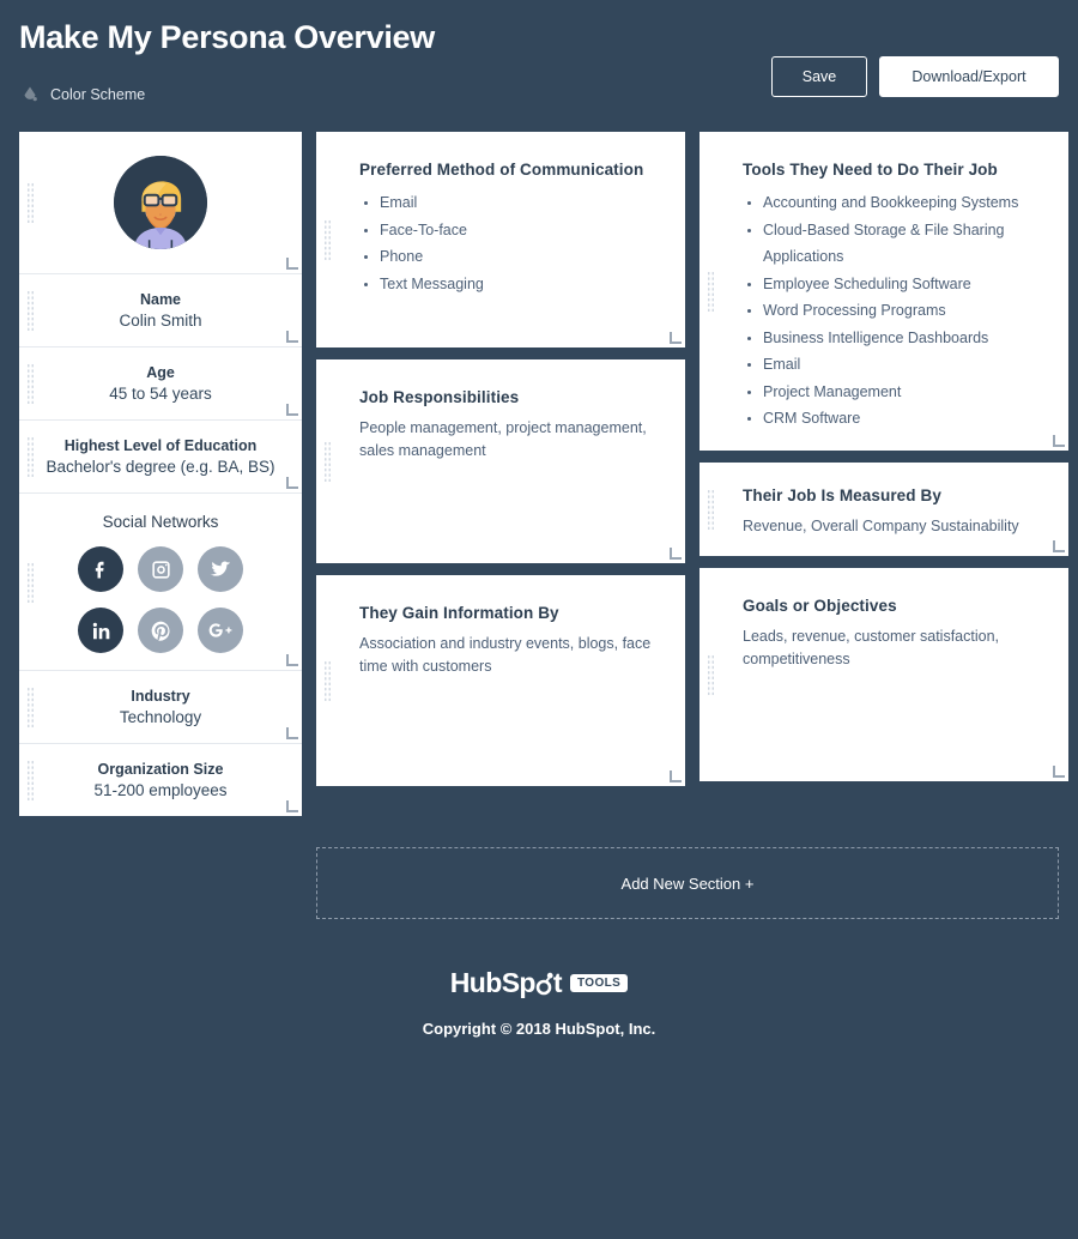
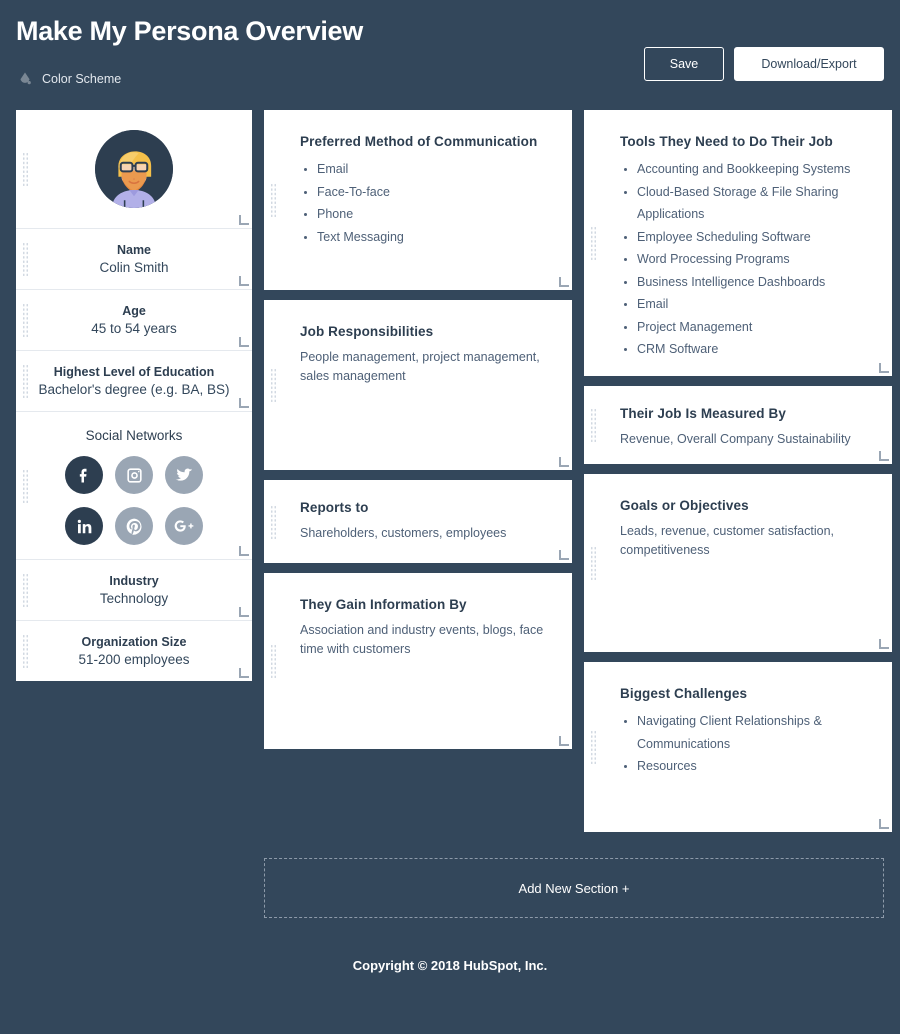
  Make My Persona Overview
  Color Scheme
  Save
  Download/Export
  Name
  Colin Smith
  Age
  45 to 54 years
  Highest Level of Education
  Bachelor's degree (e.g. BA, BS)
  Social Networks
  Industry
  Technology
  Organization Size
  51-200 employees
  Preferred Method of Communication
  Email
  Face-To-face
  Phone
  Text Messaging
  Job Responsibilities
  People management, project management, sales management
+ Reports to
+ Shareholders, customers, employees
  They Gain Information By
  Association and industry events, blogs, face time with customers
  Tools They Need to Do Their Job
  Accounting and Bookkeeping Systems
  Cloud-Based Storage & File Sharing Applications
  Employee Scheduling Software
  Word Processing Programs
  Business Intelligence Dashboards
  Email
  Project Management
  CRM Software
  Their Job Is Measured By
  Revenue, Overall Company Sustainability
  Goals or Objectives
  Leads, revenue, customer satisfaction, competitiveness
+ Biggest Challenges
+ Navigating Client Relationships & Communications
+ Resources
  Add New Section +
- HubSp t
- TOOLS
  Copyright © 2018 HubSpot, Inc.
